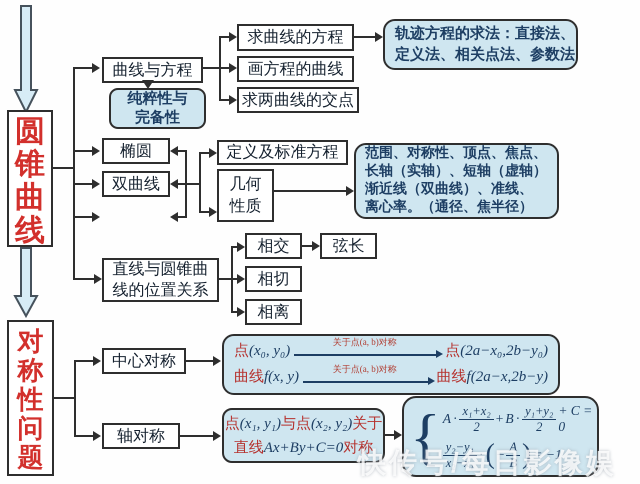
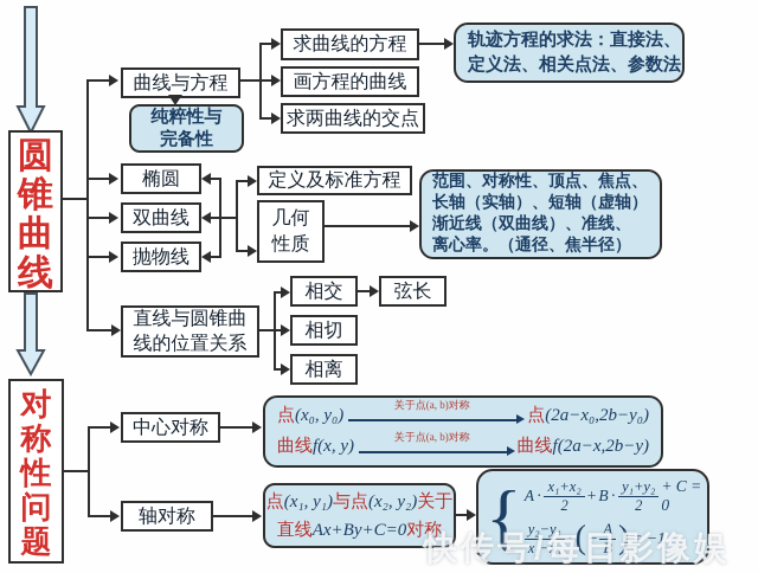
  圆锥曲线
  对称性问题
  曲线与方程
  纯粹性与
  完备性
  求曲线的方程
  画方程的曲线
  求两曲线的交点
  轨迹方程的求法：直接法、
  定义法、相关点法、参数法
  椭圆
  双曲线
+ 抛物线
  定义及标准方程
  几何
  性质
  范围、对称性、顶点、焦点、
  长轴（实轴）、短轴（虚轴）
  渐近线（双曲线）、准线、
  离心率。（通径、焦半径）
  直线与圆锥曲
  线的位置关系
  相交
  弦长
  相切
  相离
  中心对称
  轴对称
  点
  (x₀, y₀)
  关于点(a, b)对称
  点
  (2a−x₀,2b−y₀)
  曲线
  f(x, y)
  关于点(a, b)对称
  曲线
  f(2a−x,2b−y)
  点(x₁, y₁)与点(x₂, y₂)关于
  直线Ax+By+C=0对称
  {
  A
  ·
  x₁+x₂
  2
  +
  B
  ·
  y₁+y₂
  2
  + C = 0
  y₂−y₁
  x₂−x₁
  ·
  (
  −
  A
  B
  )
  = −1
  快传号/每日影像娱
